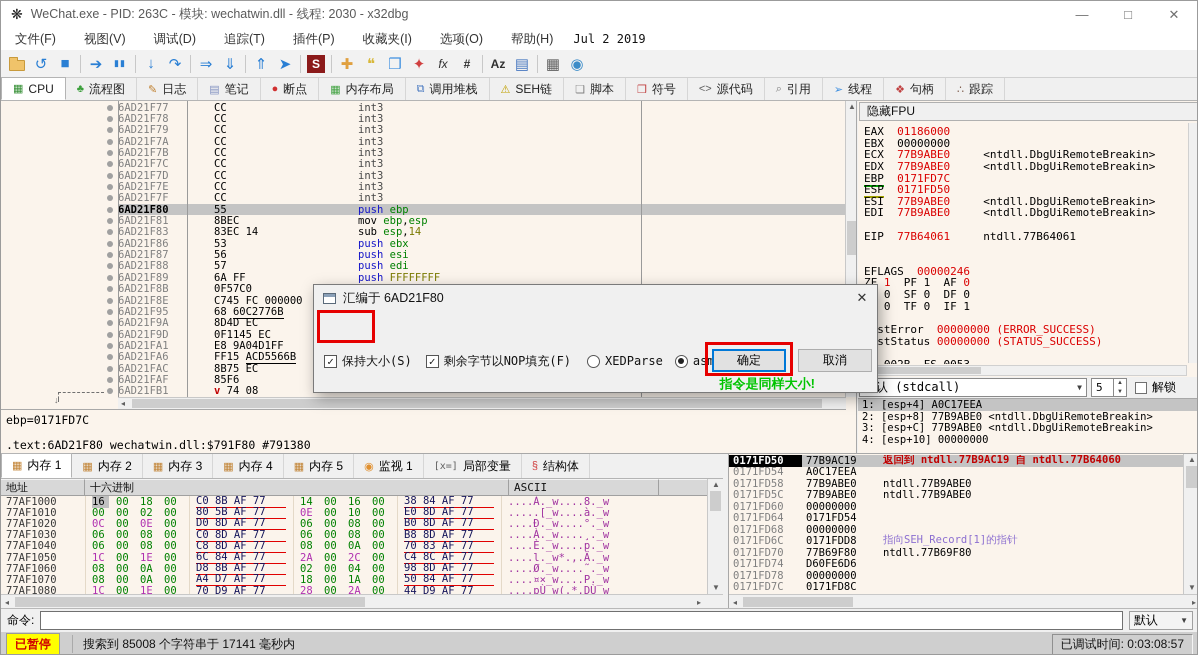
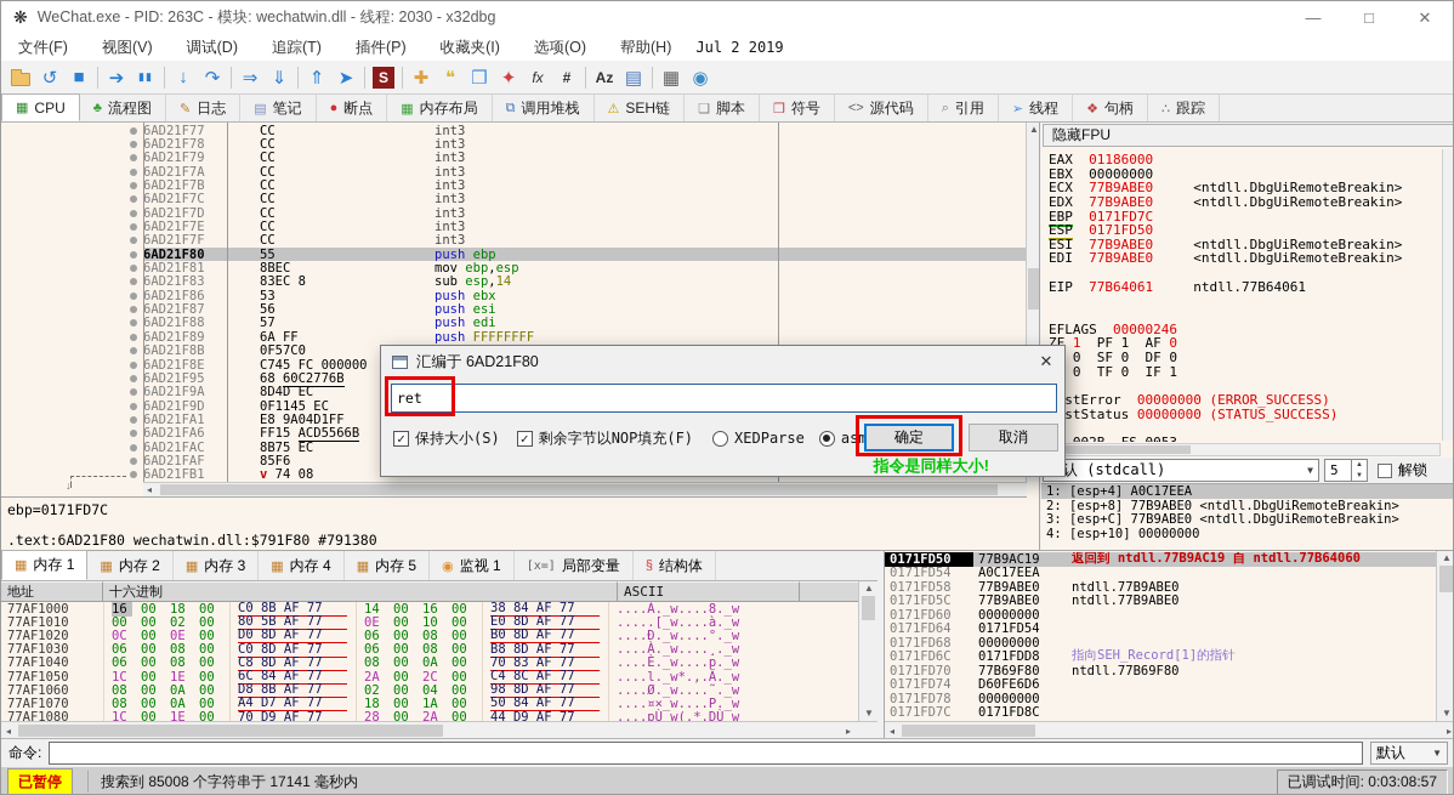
  ❋
  WeChat.exe - PID: 263C - 模块: wechatwin.dll - 线程: 2030 - x32dbg
  —
  □
  ✕
  文件(F)
  视图(V)
  调试(D)
  追踪(T)
  插件(P)
  收藏夹(I)
  选项(O)
  帮助(H)
  Jul 2 2019
  ↺
  ■
  ➔
  ▮▮
  ↓
  ↷
  ⇒
  ⇓
  ⇑
  ➤
  S
  ✚
  ❝
  ❒
  ✦
  fx
  #
  Az
  ▤
  ▦
  ◉
  ▦
  CPU
  ♣
  流程图
  ✎
  日志
  ▤
  笔记
  ●
  断点
  ▦
  内存布局
  ⧉
  调用堆栈
  ⚠
  SEH链
  ❏
  脚本
  ❒
  符号
  <>
  源代码
  ⌕
  引用
  ➢
  线程
  ❖
  句柄
  ∴
  跟踪
  6AD21F77
  CC
  int3
  6AD21F78
  CC
  int3
  6AD21F79
  CC
  int3
  6AD21F7A
  CC
  int3
  6AD21F7B
  CC
  int3
  6AD21F7C
  CC
  int3
  6AD21F7D
  CC
  int3
  6AD21F7E
  CC
  int3
  6AD21F7F
  CC
  int3
  6AD21F80
  55
  push ebp
  6AD21F81
  8BEC
  mov ebp,esp
  6AD21F83
- 83EC 14
+ 83EC 8
  sub esp,14
  6AD21F86
  53
  push ebx
  6AD21F87
  56
  push esi
  6AD21F88
  57
  push edi
  6AD21F89
  6A FF
  push FFFFFFFF
  6AD21F8B
  0F57C0
  6AD21F8E
  C745 FC 000000
  6AD21F95
  68 60C2776B
  6AD21F9A
  8D4D EC
  6AD21F9D
  0F1145 EC
  6AD21FA1
  E8 9A04D1FF
  6AD21FA6
  FF15 ACD5566B
  6AD21FAC
  8B75 EC
  6AD21FAF
  85F6
  6AD21FB1
  v 74 08
  ▲
  ↓
  ◂
  ebp=0171FD7C
  .text:6AD21F80 wechatwin.dll:$791F80 #791380
  隐藏FPU
  EAX 01186000
  EBX 00000000
  ECX 77B9ABE0 <ntdll.DbgUiRemoteBreakin>
  EDX 77B9ABE0 <ntdll.DbgUiRemoteBreakin>
  EBP 0171FD7C
  ESP 0171FD50
  ESI 77B9ABE0 <ntdll.DbgUiRemoteBreakin>
  EDI 77B9ABE0 <ntdll.DbgUiRemoteBreakin>
  EIP 77B64061 ntdll.77B64061
  EFLAGS 00000246
  ZF 1 PF 1 AF 0
  0 SF 0 DF 0
  0 TF 0 IF 1
  stError 00000000 (ERROR_SUCCESS)
  stStatus 00000000 (STATUS_SUCCESS)
  认 (stdcall)
  ▼
  5
  解锁
  1: [esp+4] A0C17EEA
  2: [esp+8] 77B9ABE0 <ntdll.DbgUiRemoteBreakin>
  3: [esp+C] 77B9ABE0 <ntdll.DbgUiRemoteBreakin>
  4: [esp+10] 00000000
  ▦
  内存 1
  ▦
  内存 2
  ▦
  内存 3
  ▦
  内存 4
  ▦
  内存 5
  ◉
  监视 1
  [x=]
  局部变量
  §
  结构体
  地址
  十六进制
  ASCII
  77AF1000
  16
  00
  18
  00
  C0 8B AF 77
  14
  00
  16
  00
  38 84 AF 77
  ....À._w....8._w
  77AF1010
  00
  00
  02
  00
  80 5B AF 77
  0E
  00
  10
  00
  E0 8D AF 77
  .....[_w....à._w
  77AF1020
  0C
  00
  0E
  00
  D0 8D AF 77
  06
  00
  08
  00
  B0 8D AF 77
  ....Ð._w....°._w
  77AF1030
  06
  00
  08
  00
  C0 8D AF 77
  06
  00
  08
  00
  B8 8D AF 77
  ....À._w....¸._w
  77AF1040
  06
  00
  08
  00
  C8 8D AF 77
  08
  00
  0A
  00
  70 83 AF 77
  ....È._w....p._w
  77AF1050
  1C
  00
  1E
  00
  6C 84 AF 77
  2A
  00
  2C
  00
  C4 8C AF 77
  ....l._w*.,.Ä._w
  77AF1060
  08
  00
  0A
  00
  D8 8B AF 77
  02
  00
  04
  00
  98 8D AF 77
  ....Ø._w....˜._w
  77AF1070
  08
  00
  0A
  00
  A4 D7 AF 77
  18
  00
  1A
  00
  50 84 AF 77
  ....¤×_w....P._w
  77AF1080
  1C
  00
  1E
  00
  70 D9 AF 77
  28
  00
  2A
  00
  44 D9 AF 77
  ....pÙ_w(.*.DÙ_w
  ▲
  ▼
  ◂
  ▸
  0171FD50
  77B9AC19
  返回到 ntdll.77B9AC19 自 ntdll.77B64060
  0171FD54
  A0C17EEA
  0171FD58
  77B9ABE0
  ntdll.77B9ABE0
  0171FD5C
  77B9ABE0
  ntdll.77B9ABE0
  0171FD60
  00000000
  0171FD64
  0171FD54
  0171FD68
  00000000
  0171FD6C
  0171FDD8
  指向SEH_Record[1]的指针
  0171FD70
  77B69F80
  ntdll.77B69F80
  0171FD74
  D60FE6D6
  0171FD78
  00000000
  0171FD7C
  0171FD8C
  ▲
  ▼
  ◂
  ▸
  命令:
  默认
  ▼
  已暂停
  搜索到 85008 个字符串于 17141 毫秒内
  已调试时间: 0:03:08:57
  汇编于 6AD21F80
  ✕
+ ret
  ✓
  保持大小(S)
  ✓
  剩余字节以NOP填充(F)
  XEDParse
  确定
  取消
  指令是同样大小!
